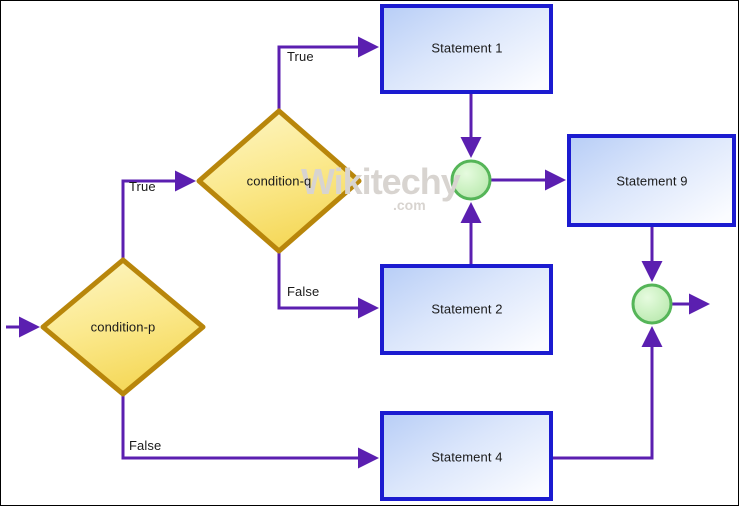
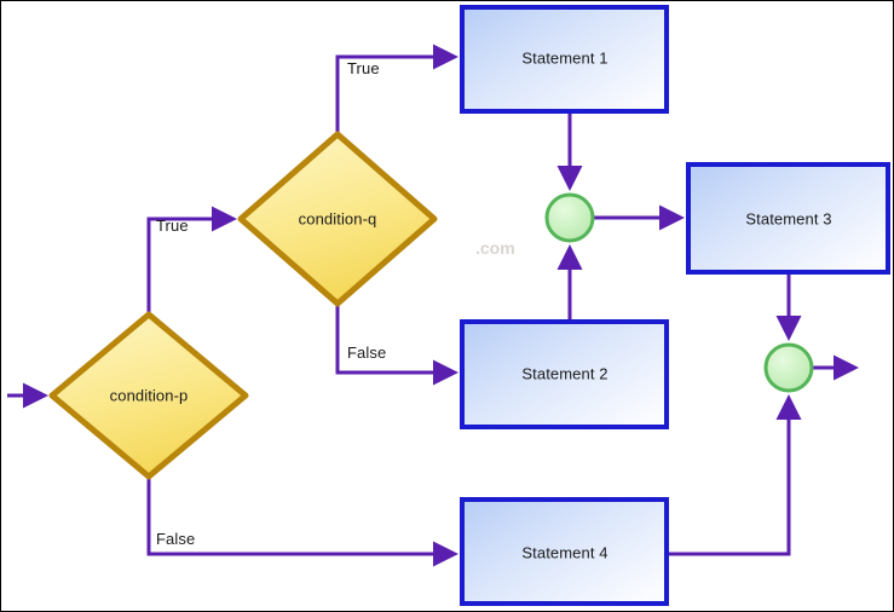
- Wikitechy
  .com
  condition-p
  condition-q
  Statement 1
  Statement 2
- Statement 9
+ Statement 3
  Statement 4
  True
  False
  True
  False
